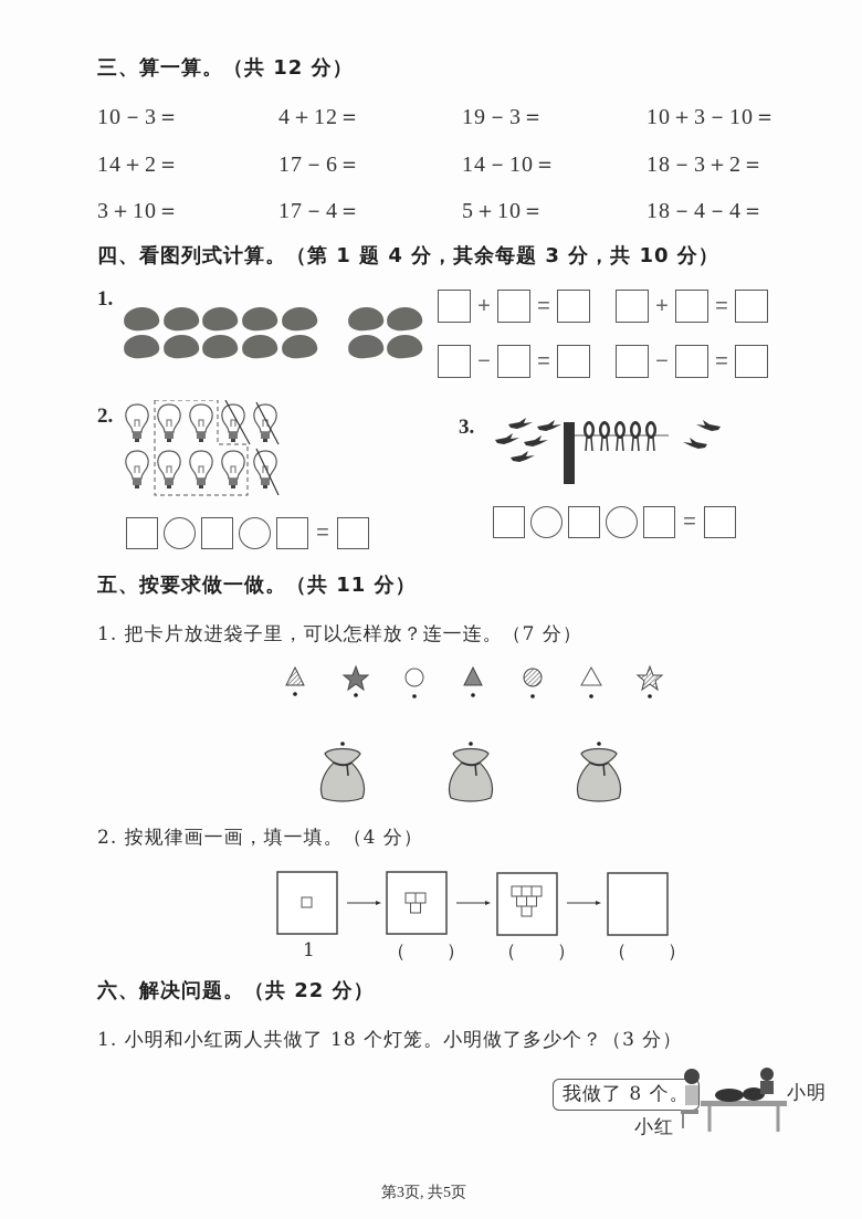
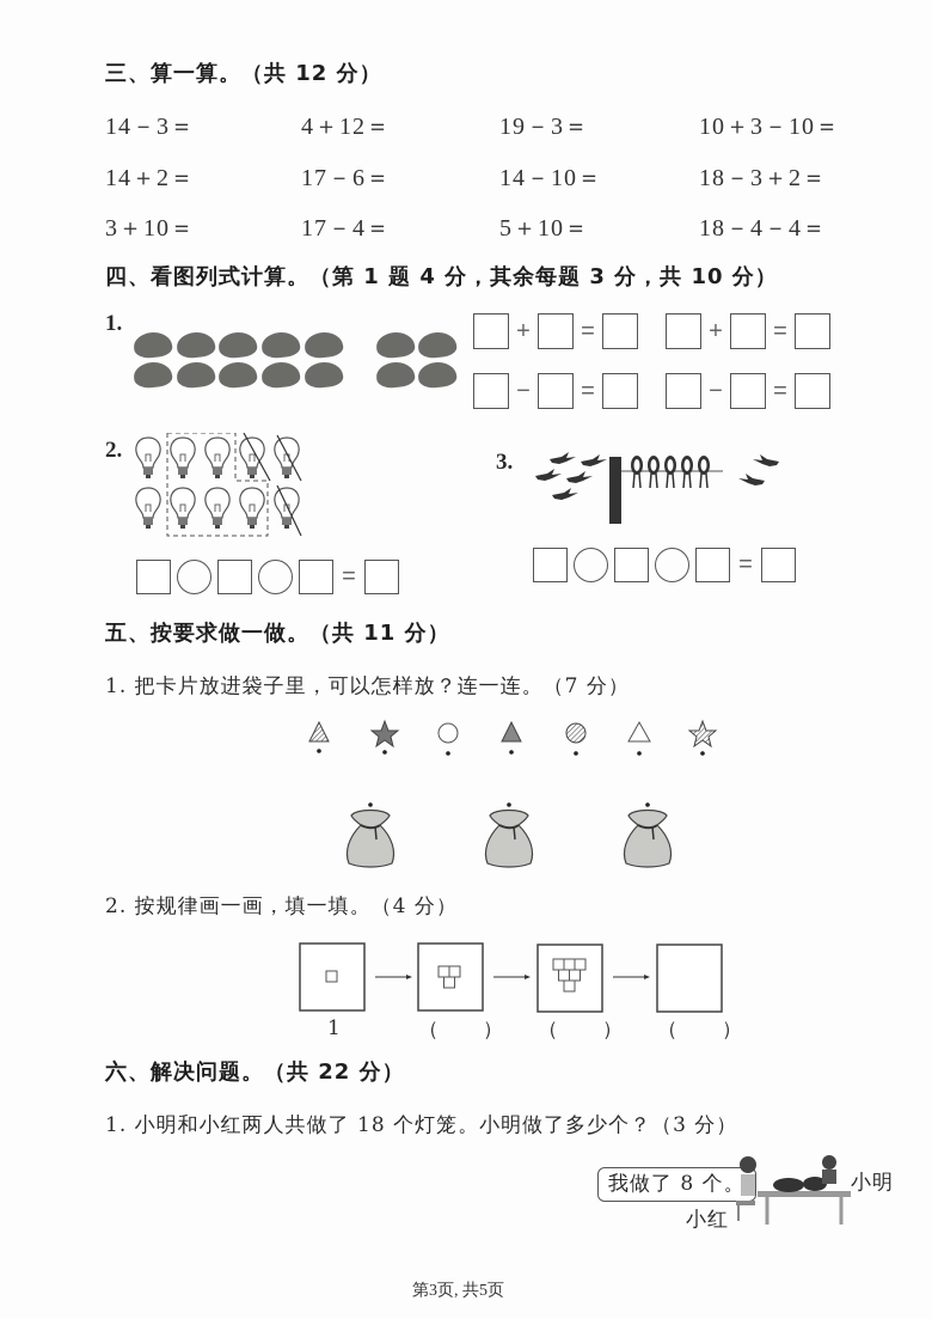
  三、算一算。（共 12 分）
- 10－3＝
+ 14－3＝
  4＋12＝
  19－3＝
  10＋3－10＝
  14＋2＝
  17－6＝
  14－10＝
  18－3＋2＝
  3＋10＝
  17－4＝
  5＋10＝
  18－4－4＝
  四、看图列式计算。（第 1 题 4 分，其余每题 3 分，共 10 分）
  1.
  +
  =
  +
  =
  −
  =
  −
  =
  2.
  =
  3.
  =
  五、按要求做一做。（共 11 分）
  1. 把卡片放进袋子里，可以怎样放？连一连。（7 分）
  2. 按规律画一画，填一填。（4 分）
  1
  （ ）
  （ ）
  （ ）
  六、解决问题。（共 22 分）
  1. 小明和小红两人共做了 18 个灯笼。小明做了多少个？（3 分）
  我做了 8 个。
  小明
  小红
  第3页, 共5页
